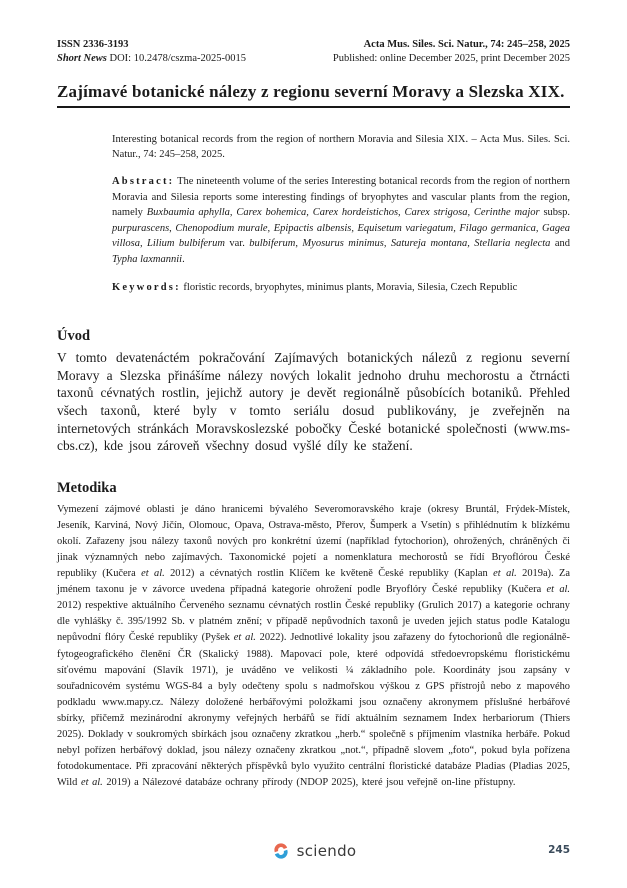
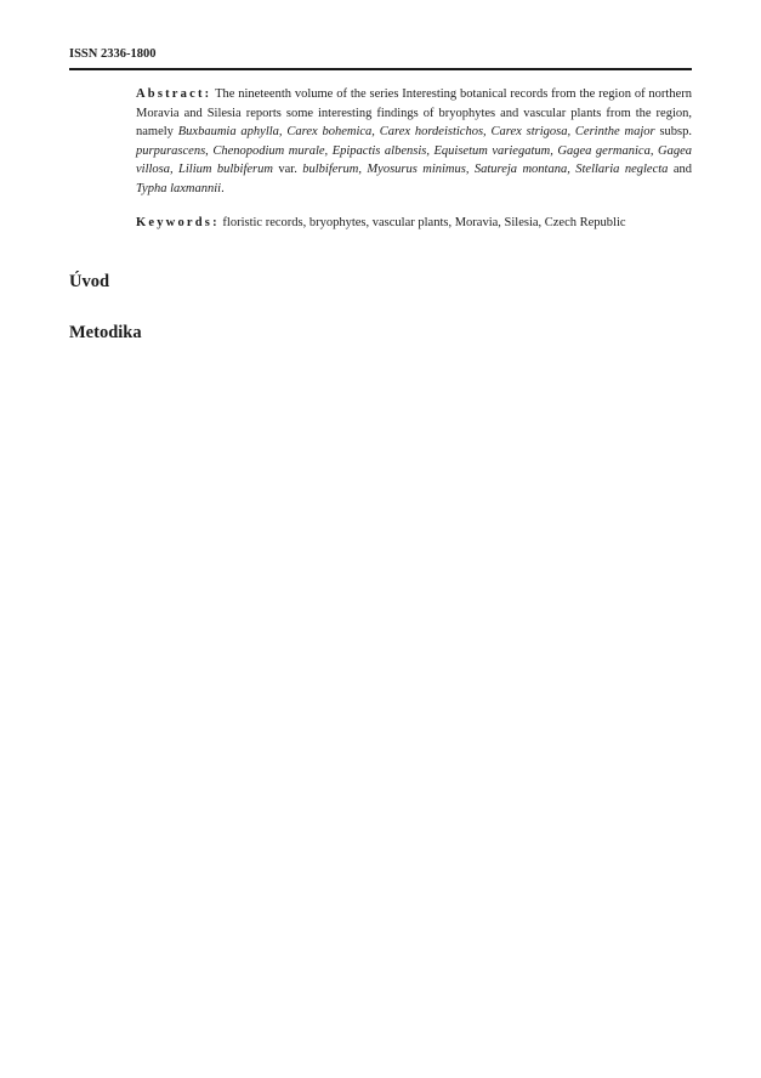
- ISSN 2336-3193
+ ISSN 2336-1800
- Short News DOI: 10.2478/cszma-2025-0015
- Acta Mus. Siles. Sci. Natur., 74: 245–258, 2025
- Published: online December 2025, print December 2025
- Zajímavé botanické nálezy z regionu severní Moravy a Slezska XIX.
- Interesting botanical records from the region of northern Moravia and Silesia XIX. – Acta Mus. Siles. Sci. Natur., 74: 245–258, 2025.
- Abstract: The nineteenth volume of the series Interesting botanical records from the region of northern Moravia and Silesia reports some interesting findings of bryophytes and vascular plants from the region, namely Buxbaumia aphylla, Carex bohemica, Carex hordeistichos, Carex strigosa, Cerinthe major subsp. purpurascens, Chenopodium murale, Epipactis albensis, Equisetum variegatum, Filago germanica, Gagea villosa, Lilium bulbiferum var. bulbiferum, Myosurus minimus, Satureja montana, Stellaria neglecta and Typha laxmannii.
+ Abstract: The nineteenth volume of the series Interesting botanical records from the region of northern Moravia and Silesia reports some interesting findings of bryophytes and vascular plants from the region, namely Buxbaumia aphylla, Carex bohemica, Carex hordeistichos, Carex strigosa, Cerinthe major subsp. purpurascens, Chenopodium murale, Epipactis albensis, Equisetum variegatum, Gagea germanica, Gagea villosa, Lilium bulbiferum var. bulbiferum, Myosurus minimus, Satureja montana, Stellaria neglecta and Typha laxmannii.
- Keywords: floristic records, bryophytes, minimus plants, Moravia, Silesia, Czech Republic
+ Keywords: floristic records, bryophytes, vascular plants, Moravia, Silesia, Czech Republic
  Úvod
- V tomto devatenáctém pokračování Zajímavých botanických nálezů z regionu severní Moravy a Slezska přinášíme nálezy nových lokalit jednoho druhu mechorostu a čtrnácti taxonů cévnatých rostlin, jejichž autory je devět regionálně působících botaniků. Přehled všech taxonů, které byly v tomto seriálu dosud publikovány, je zveřejněn na internetových stránkách Moravskoslezské pobočky České botanické společnosti (www.ms-cbs.cz), kde jsou zároveň všechny dosud vyšlé díly ke stažení.
  Metodika
- Vymezení zájmové oblasti je dáno hranicemi bývalého Severomoravského kraje (okresy Bruntál, Frýdek-Místek, Jeseník, Karviná, Nový Jičín, Olomouc, Opava, Ostrava-město, Přerov, Šumperk a Vsetín) s přihlédnutím k blízkému okolí. Zařazeny jsou nálezy taxonů nových pro konkrétní území (například fytochorion), ohrožených, chráněných či jinak významných nebo zajímavých. Taxonomické pojetí a nomenklatura mechorostů se řídí Bryoflórou České republiky (Kučera et al. 2012) a cévnatých rostlin Klíčem ke květeně České republiky (Kaplan et al. 2019a). Za jménem taxonu je v závorce uvedena případná kategorie ohrožení podle Bryoflóry České republiky (Kučera et al. 2012) respektive aktuálního Červeného seznamu cévnatých rostlin České republiky (Grulich 2017) a kategorie ochrany dle vyhlášky č. 395/1992 Sb. v platném znění; v případě nepůvodních taxonů je uveden jejich status podle Katalogu nepůvodní flóry České republiky (Pyšek et al. 2022). Jednotlivé lokality jsou zařazeny do fytochorionů dle regionálně-fytogeografického členění ČR (Skalický 1988). Mapovací pole, které odpovídá středoevropskému floristickému síťovému mapování (Slavík 1971), je uváděno ve velikosti ¼ základního pole. Koordináty jsou zapsány v souřadnicovém systému WGS-84 a byly odečteny spolu s nadmořskou výškou z GPS přístrojů nebo z mapového podkladu www.mapy.cz. Nálezy doložené herbářovými položkami jsou označeny akronymem příslušné herbářové sbírky, přičemž mezinárodní akronymy veřejných herbářů se řídí aktuálním seznamem Index herbariorum (Thiers 2025). Doklady v soukromých sbírkách jsou označeny zkratkou „herb.“ společně s příjmením vlastníka herbáře. Pokud nebyl pořízen herbářový doklad, jsou nálezy označeny zkratkou „not.“, případně slovem „foto“, pokud byla pořízena fotodokumentace. Při zpracování některých příspěvků bylo využito centrální floristické databáze Pladias (Pladias 2025, Wild et al. 2019) a Nálezové databáze ochrany přírody (NDOP 2025), které jsou veřejně on-line přístupny.
- sciendo
- 245
